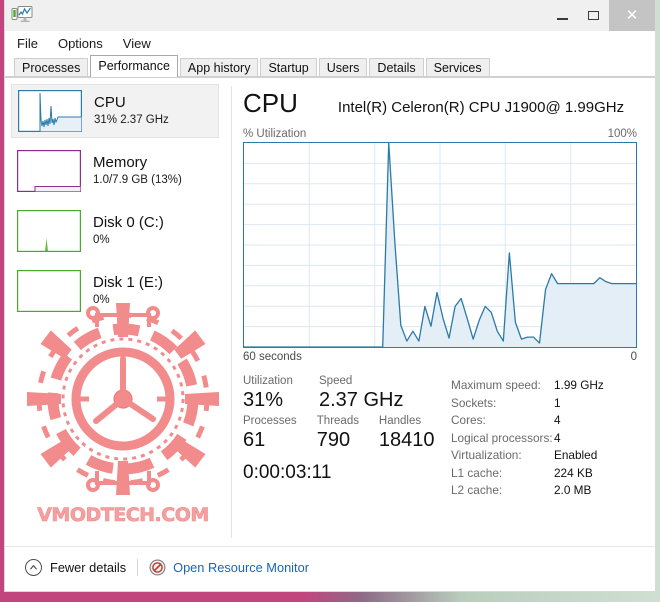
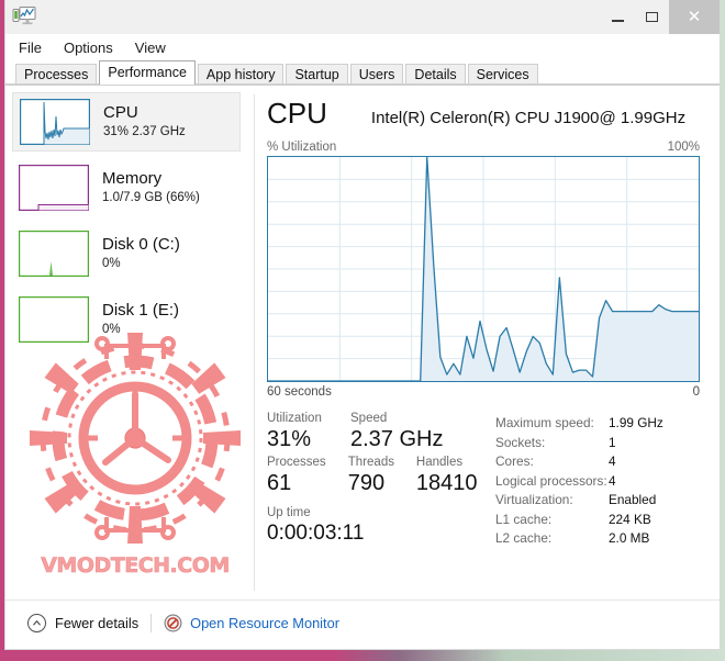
  ✕
  File
  Options
  View
  Processes
  Performance
  App history
  Startup
  Users
  Details
  Services
  CPU
  31% 2.37 GHz
  Memory
- 1.0/7.9 GB (13%)
+ 1.0/7.9 GB (66%)
  Disk 0 (C:)
  0%
  Disk 1 (E:)
  0%
  VMODTECH.COM
  CPU
  Intel(R) Celeron(R) CPU J1900@ 1.99GHz
  % Utilization
  100%
  60 seconds
  0
  Utilization
  31%
  Speed
  2.37 GHz
  Processes
  61
  Threads
  790
  Handles
  18410
+ Up time
  0:00:03:11
  Maximum speed:
  1.99 GHz
  Sockets:
  1
  Cores:
  4
  Logical processors:
  4
  Virtualization:
  Enabled
  L1 cache:
  224 KB
  L2 cache:
  2.0 MB
  Fewer details
  Open Resource Monitor
